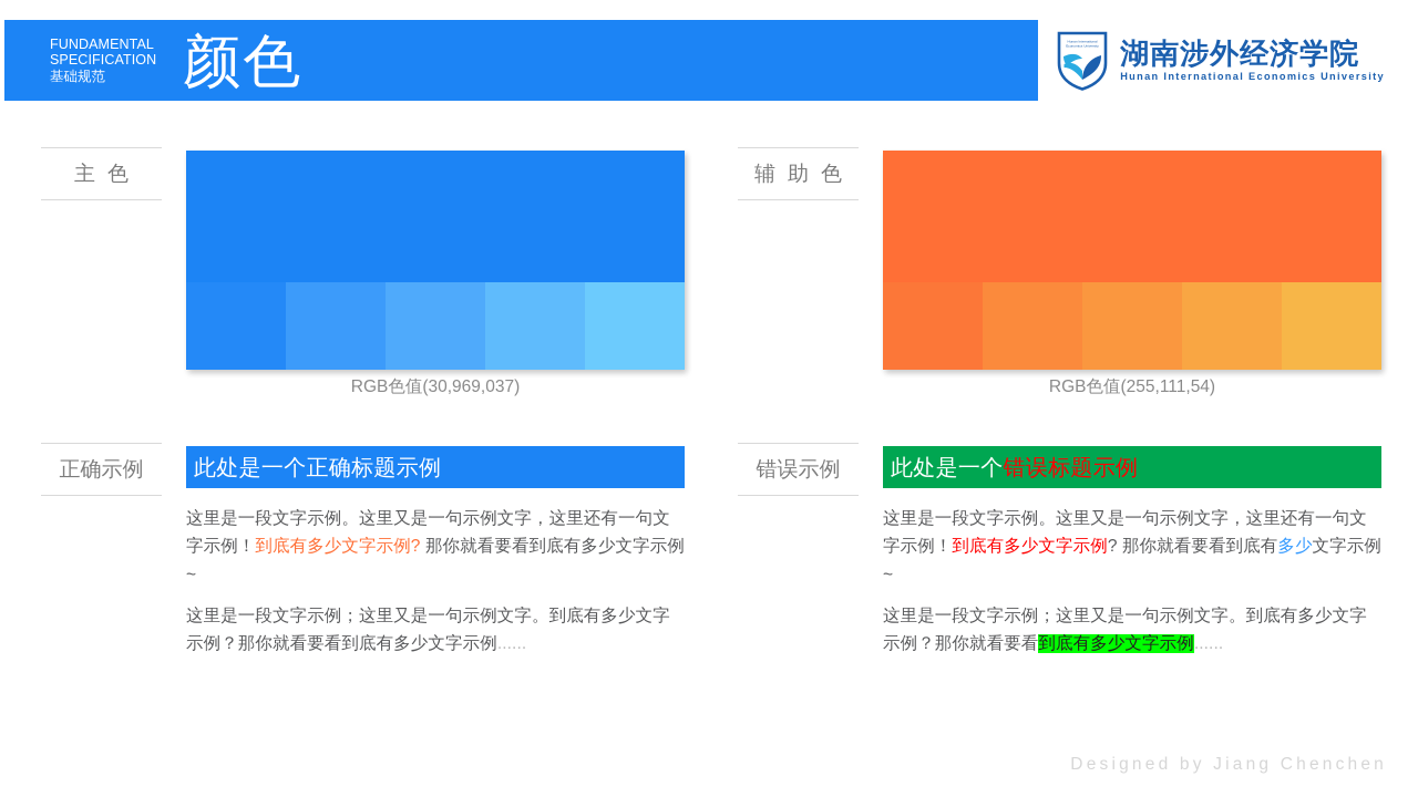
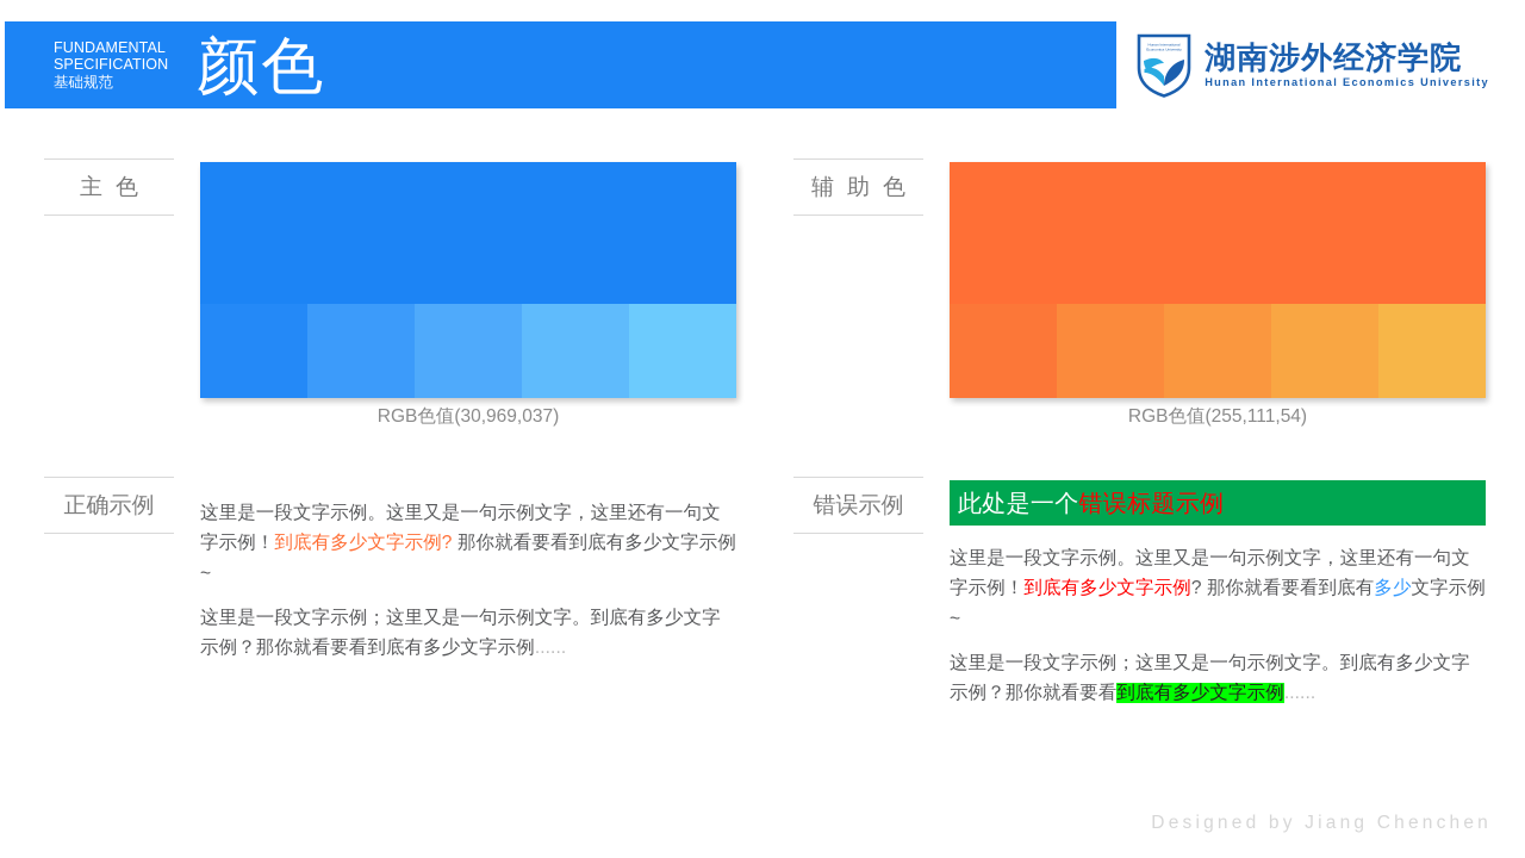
  FUNDAMENTAL
  SPECIFICATION
  基础规范
  颜色
  湖南涉外经济学院
  Hunan International Economics University
  主色
  RGB色值(30,969,037)
  辅助色
  RGB色值(255,111,54)
  正确示例
- 此处是一个正确标题示例
  这里是一段文字示例。这里又是一句示例文字，这里还有一句文字示例！到底有多少文字示例? 那你就看要看到底有多少文字示例~
  这里是一段文字示例；这里又是一句示例文字。到底有多少文字示例？那你就看要看到底有多少文字示例......
  错误示例
  此处是一个
  错误标题示例
  这里是一段文字示例。这里又是一句示例文字，这里还有一句文字示例！到底有多少文字示例? 那你就看要看到底有多少文字示例~
  这里是一段文字示例；这里又是一句示例文字。到底有多少文字示例？那你就看要看到底有多少文字示例......
  Designed by Jiang Chenchen
